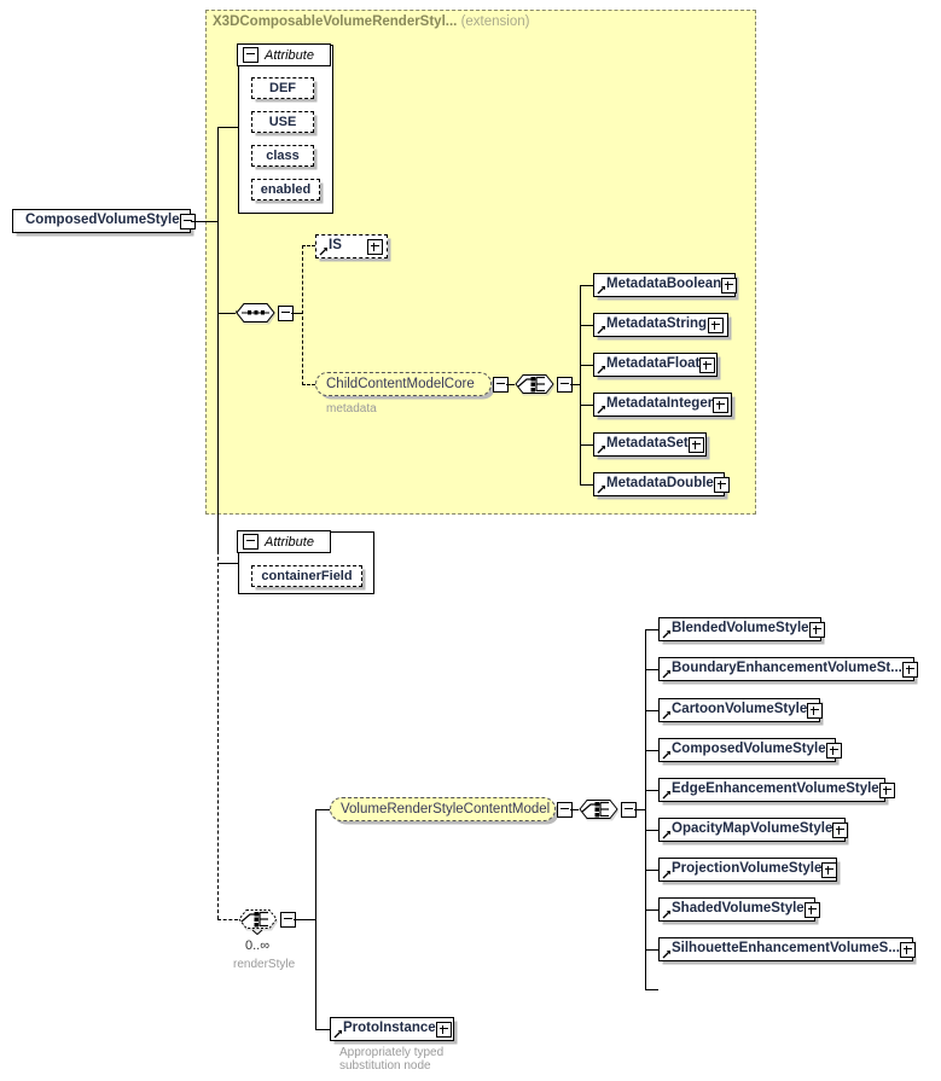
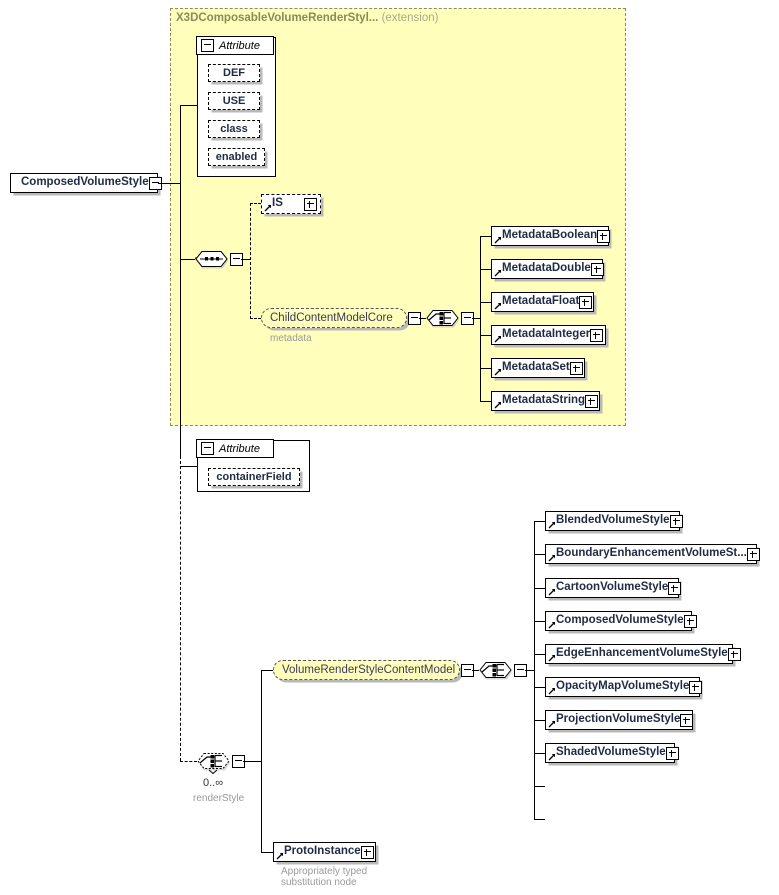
  X3DComposableVolumeRenderStyl... (extension)
  ComposedVolumeStyle
  Attribute
  DEF
  USE
  class
  enabled
  IS
  ChildContentModelCore
  metadata
  MetadataBoolean
- MetadataString
+ MetadataDouble
  MetadataFloat
  MetadataInteger
  MetadataSet
- MetadataDouble
+ MetadataString
  Attribute
  containerField
  0..∞
  renderStyle
  VolumeRenderStyleContentModel
  BlendedVolumeStyle
  BoundaryEnhancementVolumeSt...
  CartoonVolumeStyle
  ComposedVolumeStyle
  EdgeEnhancementVolumeStyle
  OpacityMapVolumeStyle
  ProjectionVolumeStyle
  ShadedVolumeStyle
- SilhouetteEnhancementVolumeS...
  ProtoInstance
  Appropriately typed
  substitution node
